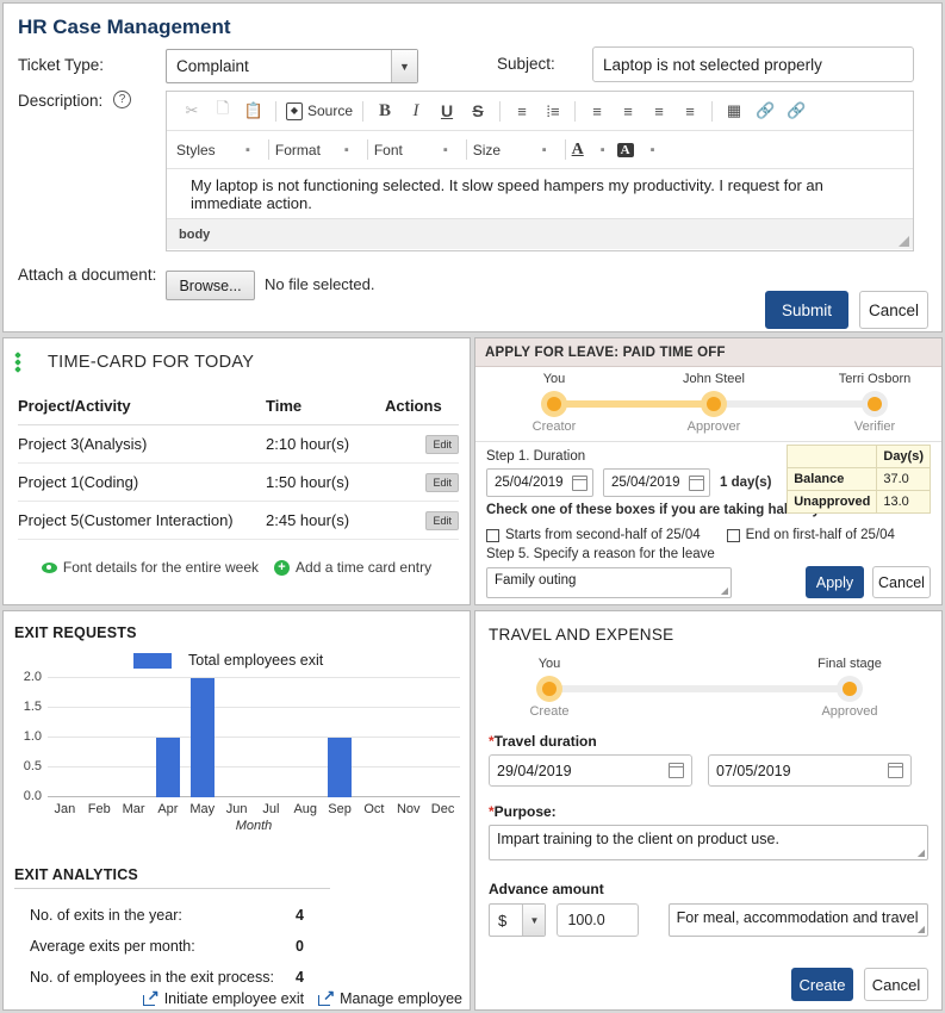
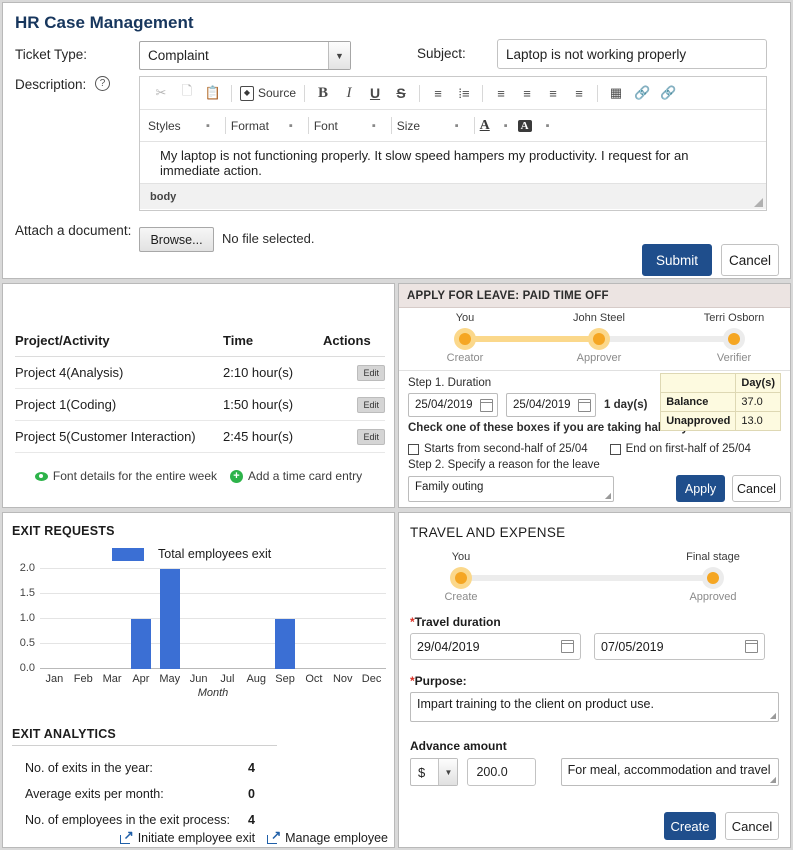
  HR Case Management
  Ticket Type:
  Complaint
  ▼
  Subject:
- Laptop is not selected properly
+ Laptop is not working properly
  Description:
  ?
  ✂
  🗋
  📋
  ◆
  Source
  B
  I
  U
  S
  ≡
  ⁞≡
  ≡
  ≡
  ≡
  ≡
  ▦
  🔗
  🔗
  Styles
  ▪
  Format
  ▪
  Font
  ▪
  Size
  ▪
  A
  ▪
  A
  ▪
- My laptop is not functioning selected. It slow speed hampers my productivity. I request for an immediate action.
+ My laptop is not functioning properly. It slow speed hampers my productivity. I request for an immediate action.
  body
  Attach a document:
  Browse...
  No file selected.
  Submit
  Cancel
- TIME-CARD FOR TODAY
  Project/Activity	Time	Actions
- Project 3(Analysis)	2:10 hour(s)	Edit
+ Project 4(Analysis)	2:10 hour(s)	Edit
  Project 1(Coding)	1:50 hour(s)	Edit
  Project 5(Customer Interaction)	2:45 hour(s)	Edit
  Font details for the entire week
  +
  Add a time card entry
  APPLY FOR LEAVE: PAID TIME OFF
  You
  Creator
  John Steel
  Approver
  Terri Osborn
  Verifier
  	Day(s)
  Balance	37.0
  Unapproved	13.0
  Step 1. Duration
  25/04/2019
  25/04/2019
  1 day(s)
  Check one of these boxes if you are taking ha
  Starts from second-half of 25/04
  End on first-half of 25/04
- Step 5. Specify a reason for the leave
+ Step 2. Specify a reason for the leave
  Family outing
  ◢
  Apply
  Cancel
  EXIT REQUESTS
  Total employees exit
  0.0
  0.5
  1.0
  1.5
  2.0
  Jan
  Feb
  Mar
  Apr
  May
  Jun
  Jul
  Aug
  Sep
  Oct
  Nov
  Dec
  Month
  EXIT ANALYTICS
  No. of exits in the year:
  4
  Average exits per month:
  0
  No. of employees in the exit process:
  4
  Initiate employee exit
  Manage employee
  TRAVEL AND EXPENSE
  You
  Create
  Final stage
  Approved
  *Travel duration
  29/04/2019
  07/05/2019
  *Purpose:
  Impart training to the client on product use.
  ◢
  Advance amount
  $
  ▼
- 100.0
+ 200.0
  For meal, accommodation and travel
  ◢
  Create
  Cancel
